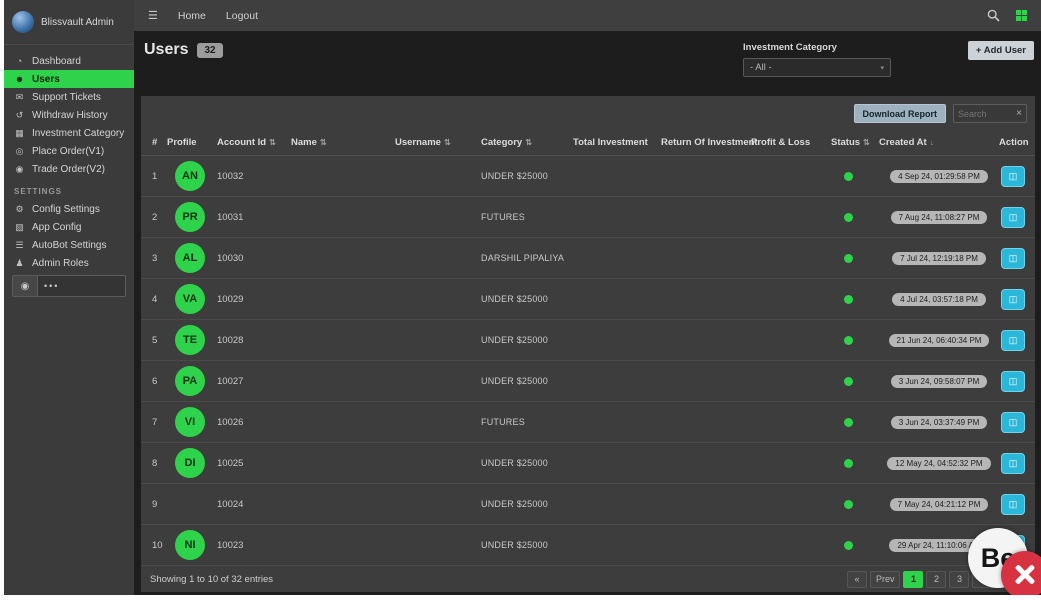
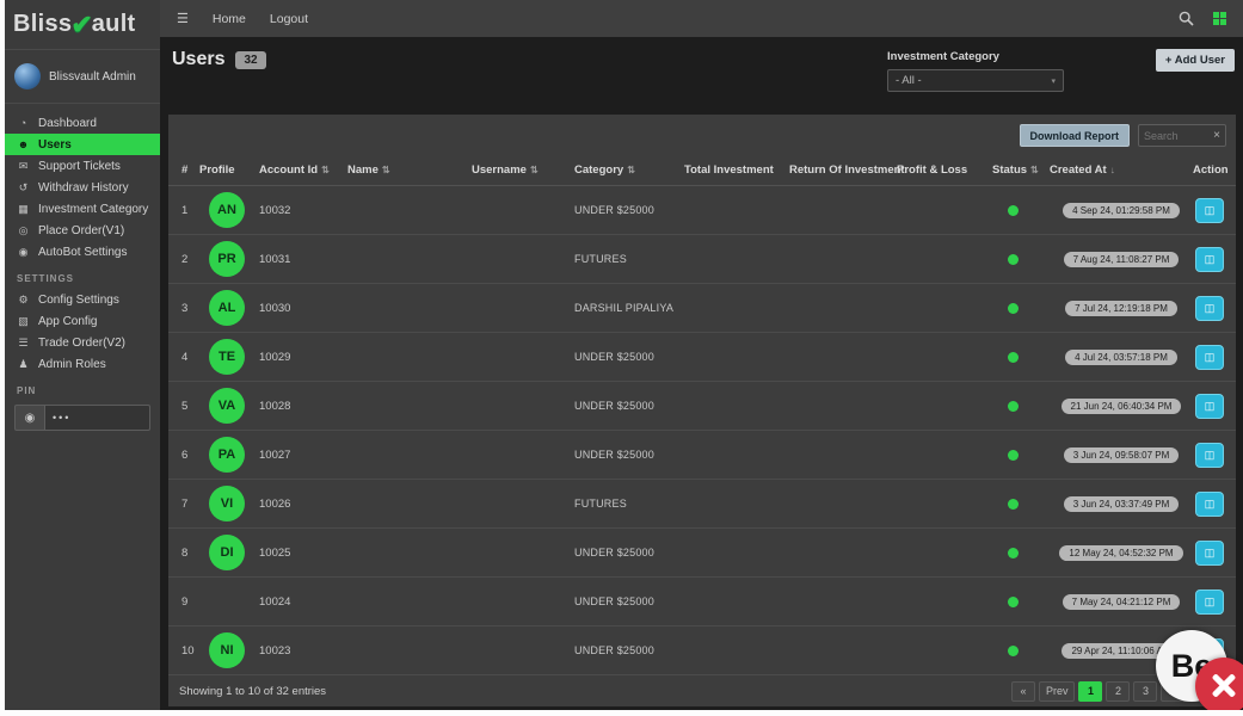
+ Bliss
+ ✔
+ ault
  Blissvault Admin
  ◔
  Dashboard
  ☻
  Users
  ✉
  Support Tickets
  ↺
  Withdraw History
  ▦
  Investment Category
  ◎
  Place Order(V1)
  ◉
- Trade Order(V2)
+ AutoBot Settings
  SETTINGS
  ⚙
  Config Settings
  ▧
  App Config
  ☰
- AutoBot Settings
+ Trade Order(V2)
  ♟
  Admin Roles
+ PIN
  ◉
  ☰
  Home
  Logout
  Users
  32
  Investment Category
  - All -
  + Add User
  Download Report
  Search
  ×
  #
  Profile
  Account Id
  ⇅
  Name
  ⇅
  Username
  ⇅
  Category
  ⇅
  Total Investment
  Return Of Investment
  Profit & Loss
  Status
  ⇅
  Created At
  ↓
  Action
  1
  AN
  10032
  UNDER $25000
  4 Sep 24, 01:29:58 PM
  ◫
  2
  PR
  10031
  FUTURES
  7 Aug 24, 11:08:27 PM
  ◫
  3
  AL
  10030
  DARSHIL PIPALIYA
  7 Jul 24, 12:19:18 PM
  ◫
  4
- VA
+ TE
  10029
  UNDER $25000
  4 Jul 24, 03:57:18 PM
  ◫
  5
- TE
+ VA
  10028
  UNDER $25000
  21 Jun 24, 06:40:34 PM
  ◫
  6
  PA
  10027
  UNDER $25000
  3 Jun 24, 09:58:07 PM
  ◫
  7
  VI
  10026
  FUTURES
  3 Jun 24, 03:37:49 PM
  ◫
  8
  DI
  10025
  UNDER $25000
  12 May 24, 04:52:32 PM
  ◫
  9
  10024
  UNDER $25000
  7 May 24, 04:21:12 PM
  ◫
  10
  NI
  10023
  UNDER $25000
  29 Apr 24, 11:10:06
  Showing 1 to 10 of 32 entries
  «
  Prev
  1
  2
  3
